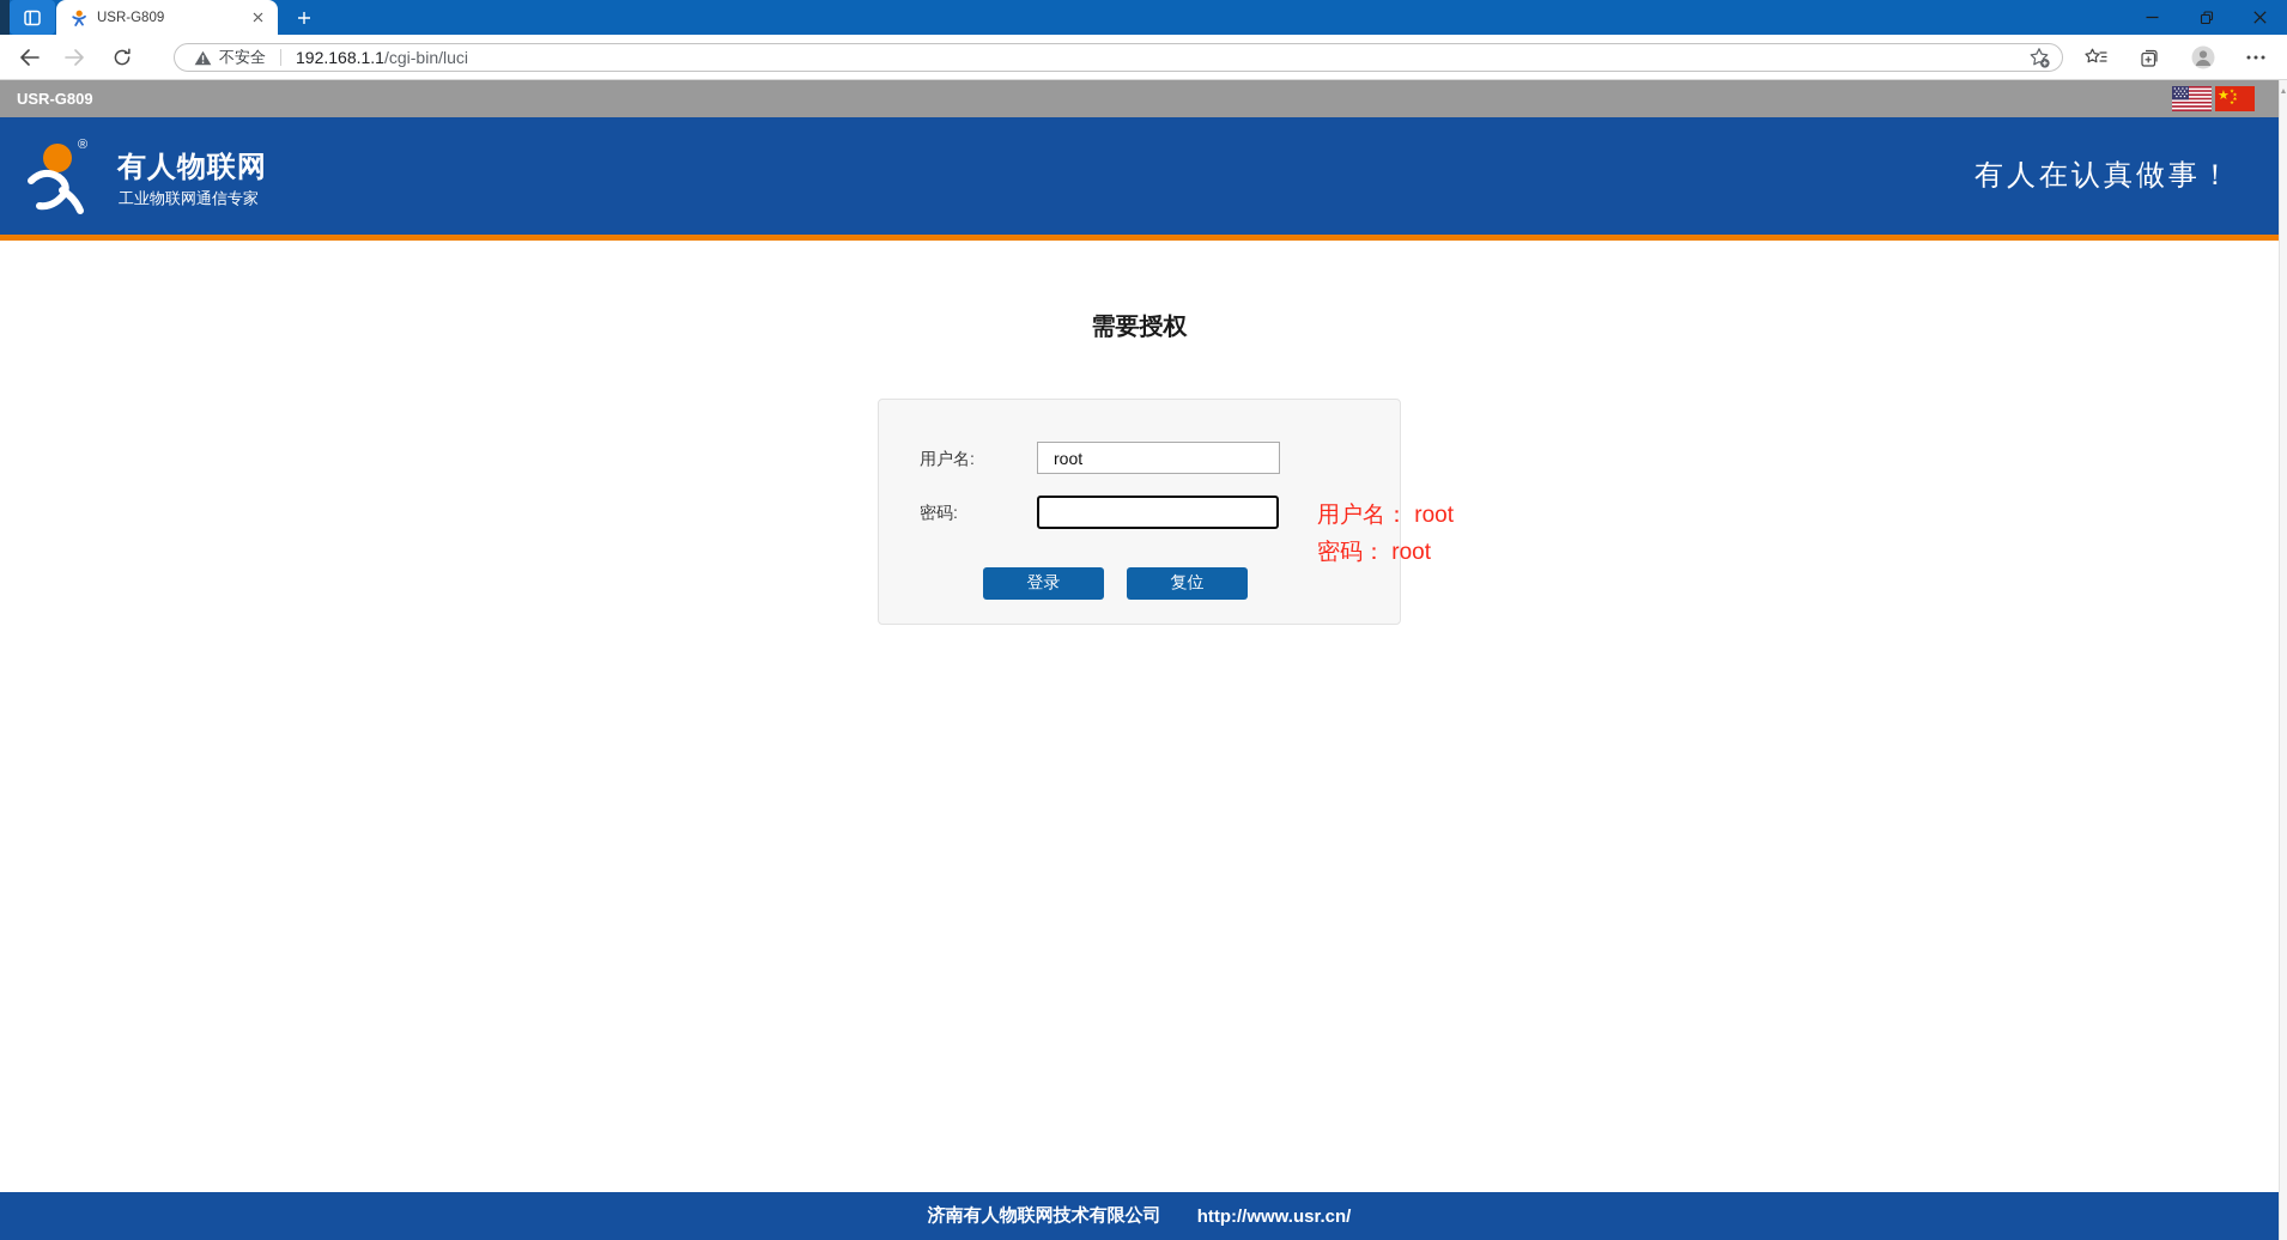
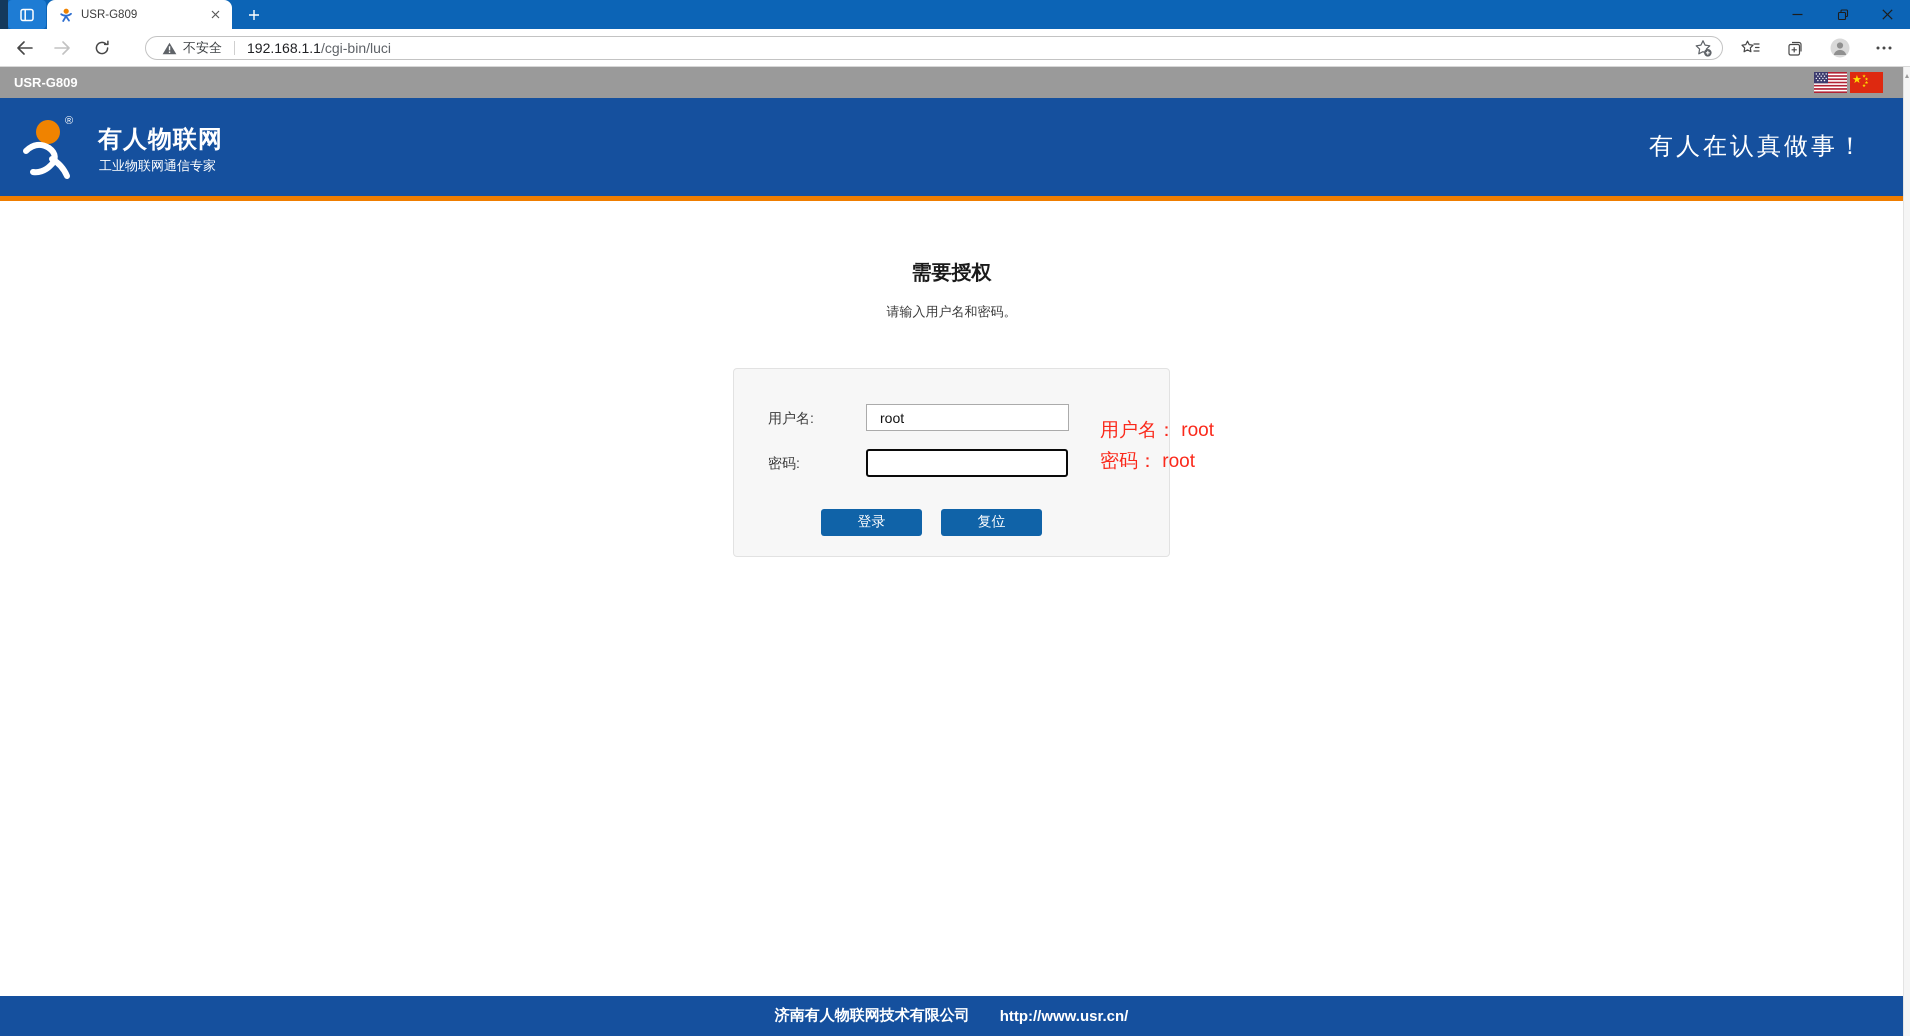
  USR-G809
  不安全
  192.168.1.1/cgi-bin/luci
  USR-G809
  ★
  ®
  有人物联网
  工业物联网通信专家
  有人在认真做事！
  需要授权
+ 请输入用户名和密码。
  用户名:
  root
  密码:
  登录
  复位
  济南有人物联网技术有限公司
  http://www.usr.cn/
  用户名： root
  密码： root
